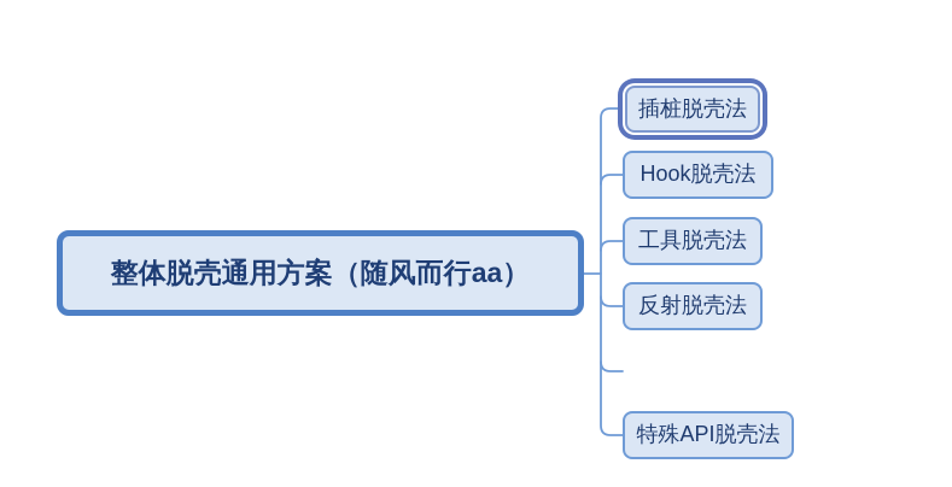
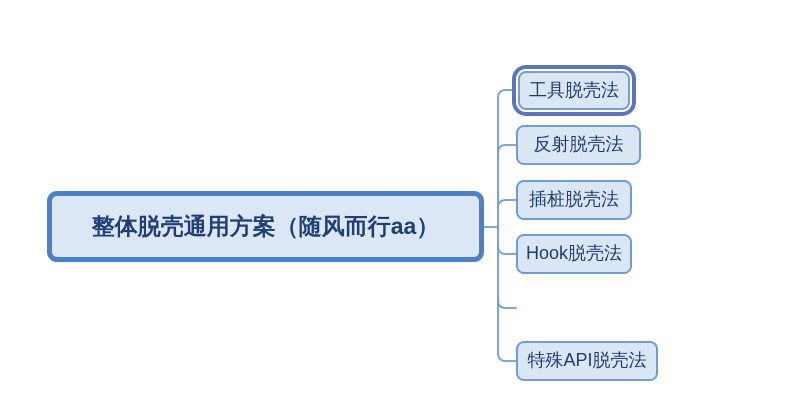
  整体脱壳通用方案（随风而行aa）
- 插桩脱壳法
+ 工具脱壳法
- Hook脱壳法
+ 反射脱壳法
- 工具脱壳法
+ 插桩脱壳法
- 反射脱壳法
+ Hook脱壳法
  特殊API脱壳法
